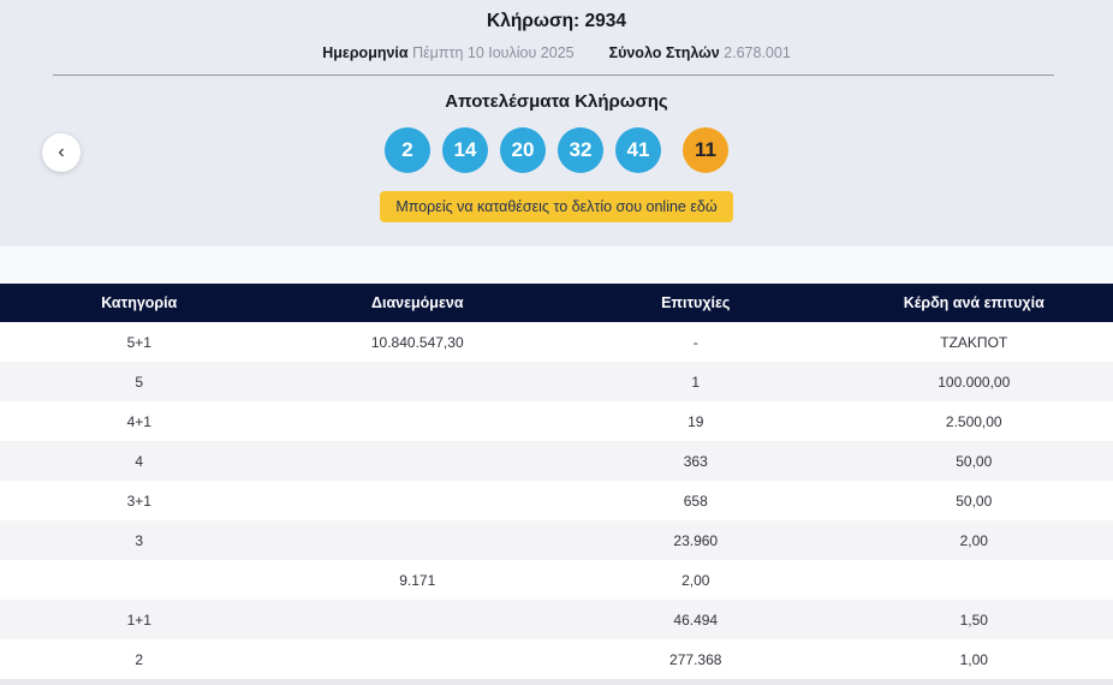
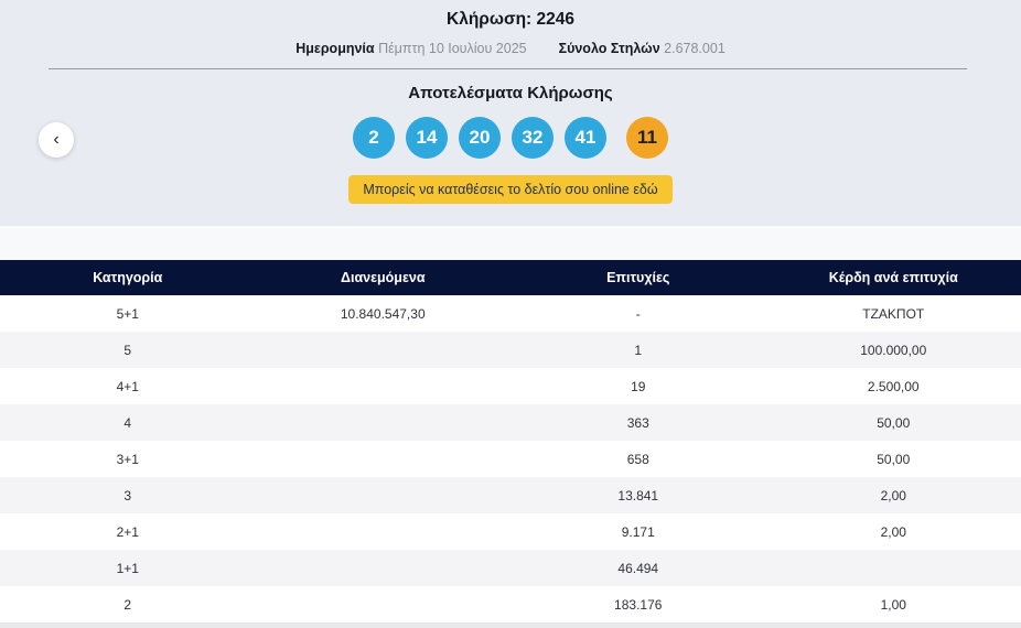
- Κλήρωση: 2934
+ Κλήρωση: 2246
  Ημερομηνία Πέμπτη 10 Ιουλίου 2025 Σύνολο Στηλών 2.678.001
  Αποτελέσματα Κλήρωσης
  2
  14
  20
  32
  41
  11
  Μπορείς να καταθέσεις το δελτίο σου online εδώ
  ‹
  Κατηγορία
  Διανεμόμενα
  Επιτυχίες
  Κέρδη ανά επιτυχία
  5+1
  10.840.547,30
  -
  ΤΖΑΚΠΟΤ
  5
  1
  100.000,00
  4+1
  19
  2.500,00
  4
  363
  50,00
  3+1
  658
  50,00
  3
- 23.960
+ 13.841
  2,00
+ 2+1
  9.171
  2,00
  1+1
  46.494
- 1,50
  2
- 277.368
+ 183.176
  1,00
